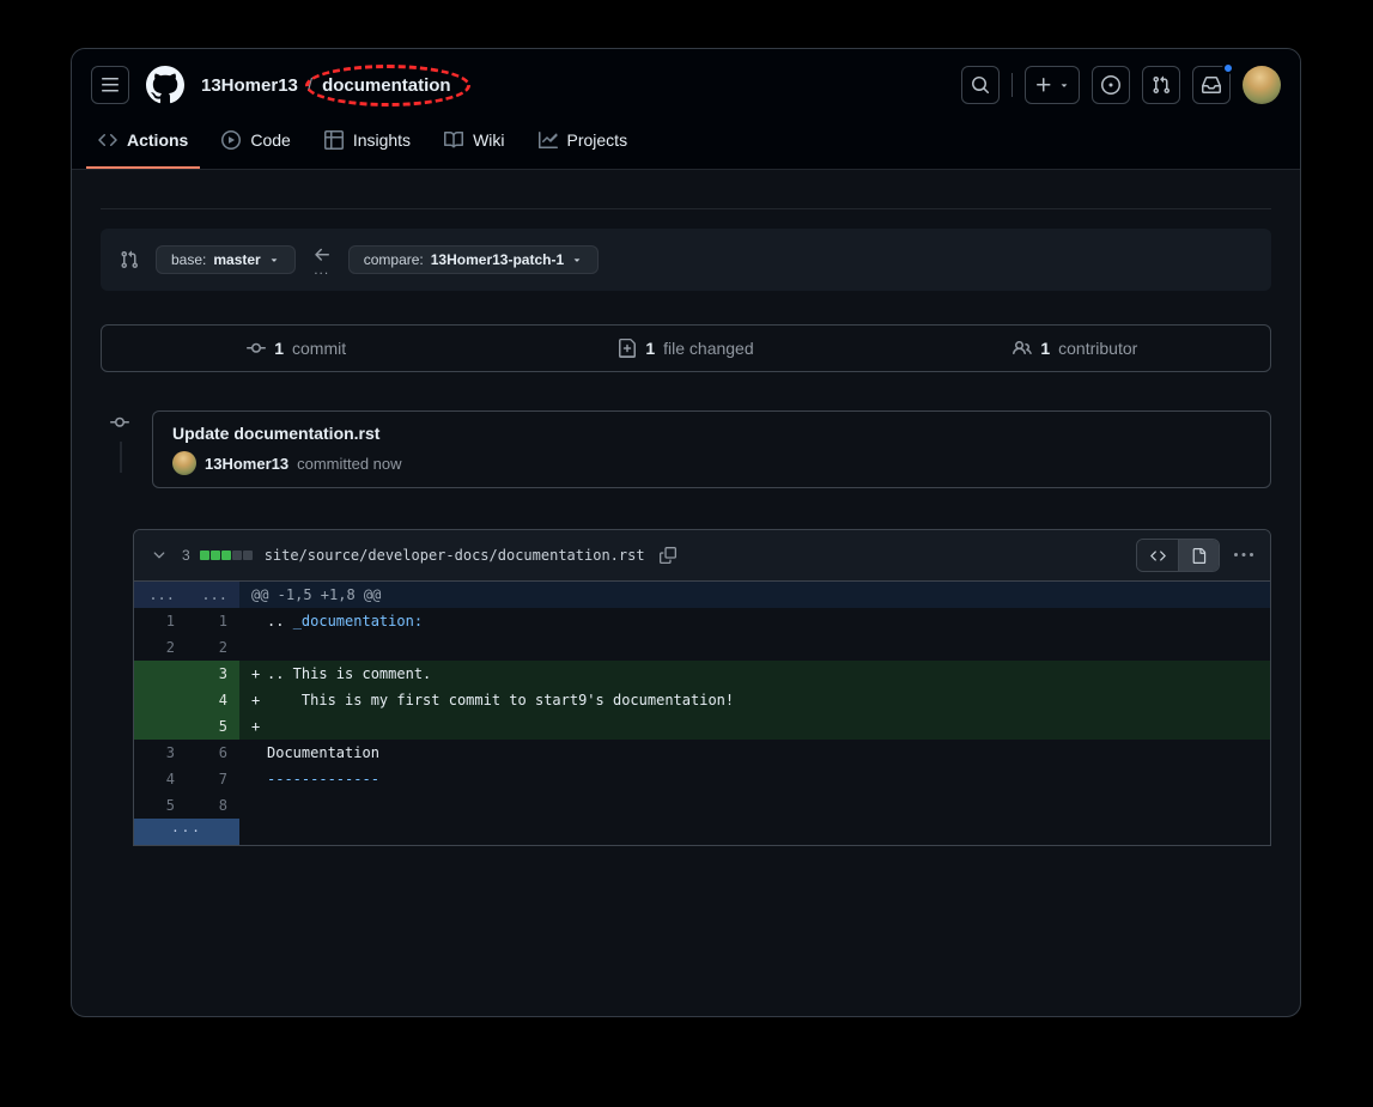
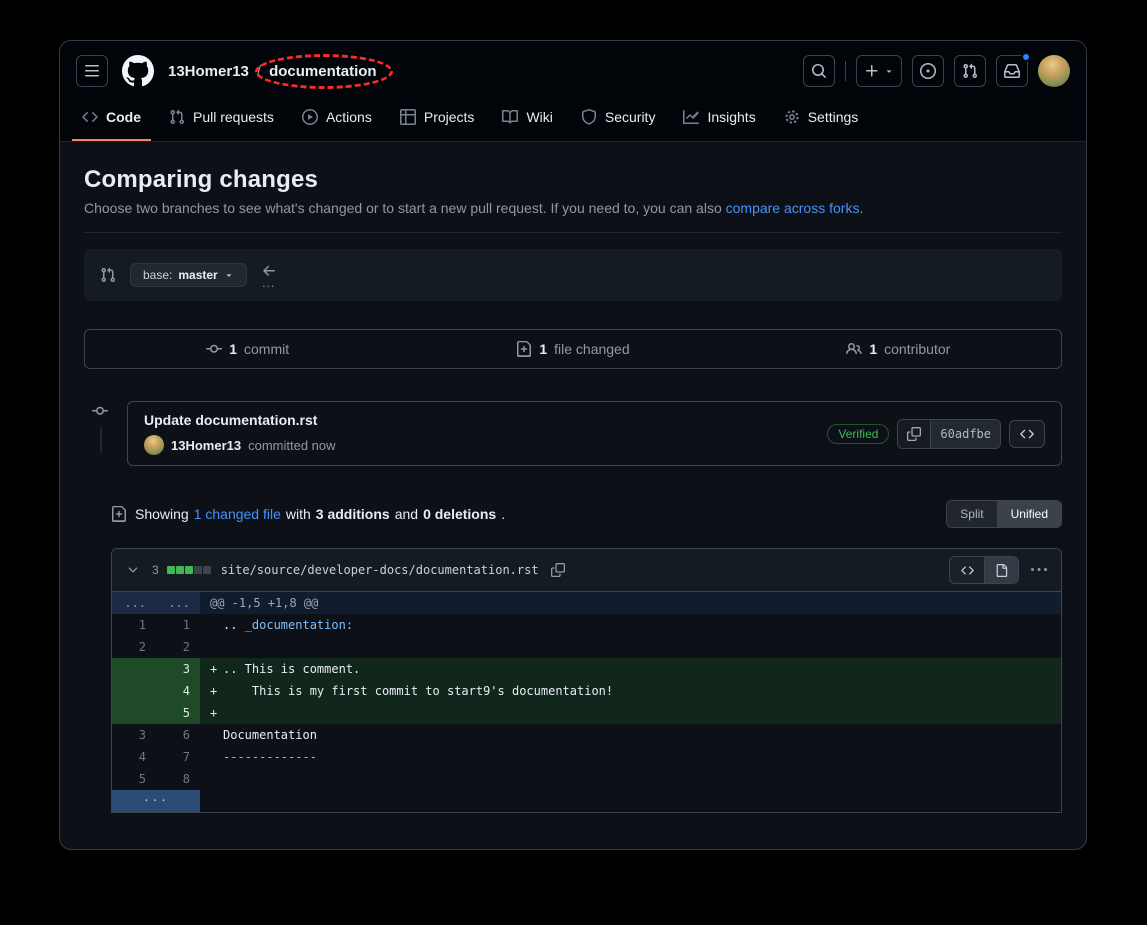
  13Homer13
  /
  documentation
- Actions
+ Code
+ Pull requests
- Code
+ Actions
- Insights
+ Projects
  Wiki
+ Security
- Projects
+ Insights
+ Settings
+ Comparing changes
+ Choose two branches to see what's changed or to start a new pull request. If you need to, you can also compare across forks.
  base:
  master
  ...
- compare:
- 13Homer13-patch-1
  1
  commit
  1
  file changed
  1
  contributor
  Update documentation.rst
  13Homer13
  committed now
+ Verified
+ 60adfbe
+ Showing
+ 1 changed file
+ with
+ 3 additions
+ and
+ 0 deletions
+ .
+ Split
+ Unified
  3
  site/source/developer-docs/documentation.rst
  ...
  ...
  @@ -1,5 +1,8 @@
  1
  1
  .. _documentation:
  2
  2
  3
  + .. This is comment.
  4
  + This is my first commit to start9's documentation!
  5
  +
  3
  6
  Documentation
  4
  7
  -------------
  5
  8
  ···
